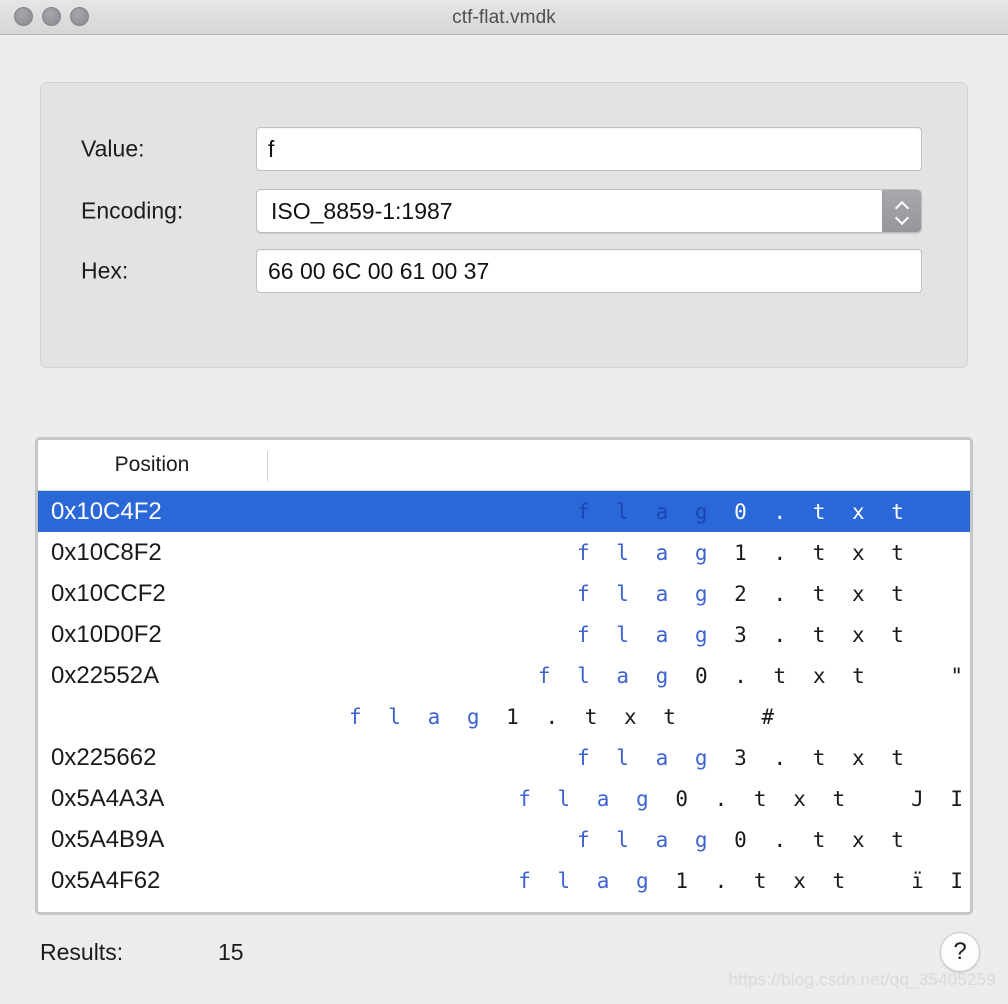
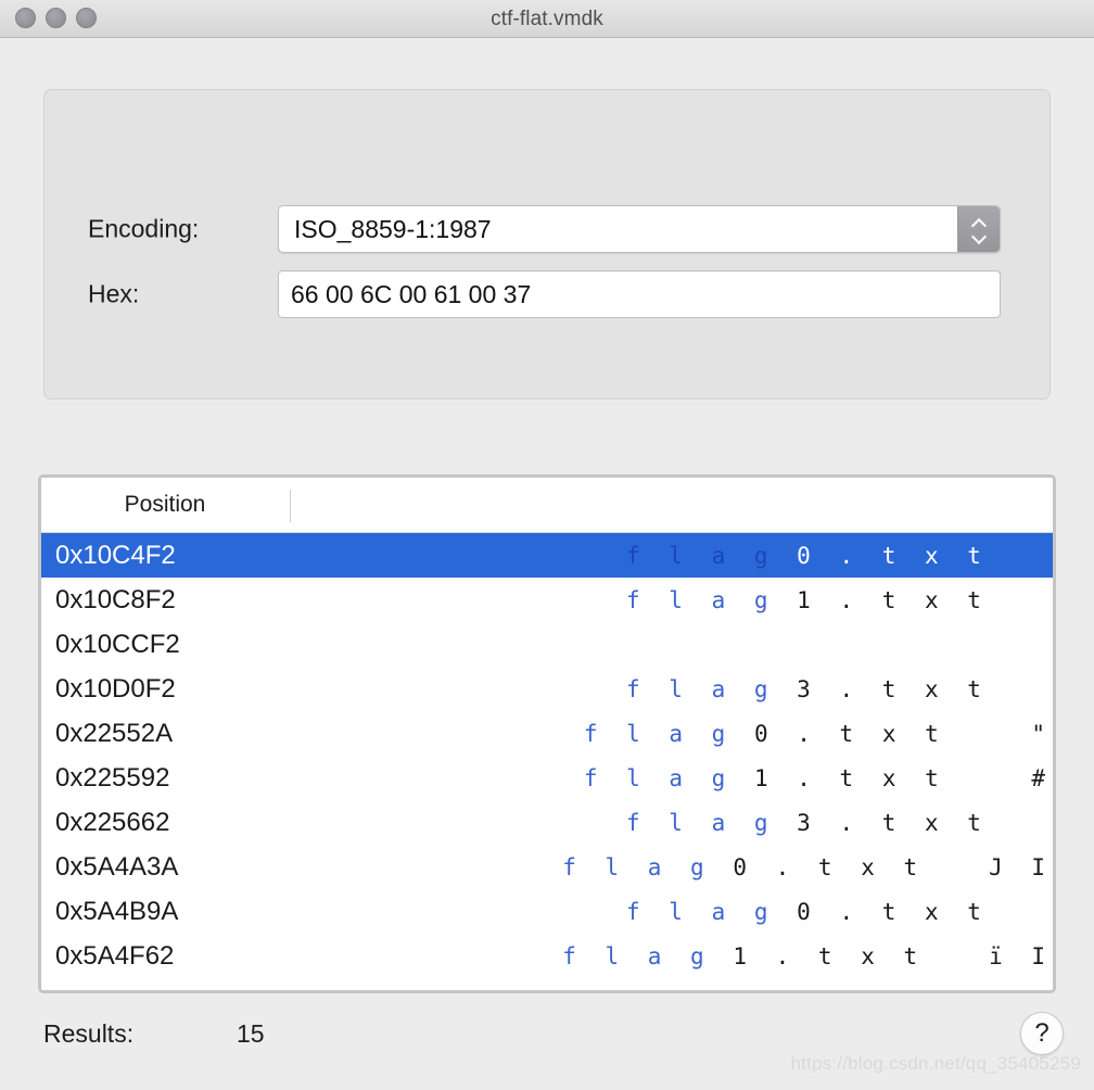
  ctf-flat.vmdk
- Value:
- f
  Encoding:
  ISO_8859-1:1987
  Hex:
  66 00 6C 00 61 00 37
  Position
  0x10C4F2
  f l a g 0 . t x t
  0x10C8F2
  f l a g 1 . t x t
  0x10CCF2
- f l a g 2 . t x t
  0x10D0F2
  f l a g 3 . t x t
  0x22552A
  f l a g 0 . t x t "
+ 0x225592
  f l a g 1 . t x t #
  0x225662
  f l a g 3 . t x t
  0x5A4A3A
  f l a g 0 . t x t J I
  0x5A4B9A
  f l a g 0 . t x t
  0x5A4F62
  f l a g 1 . t x t ï I
  Results:
  15
  ?
  https://blog.csdn.net/qq_35405259
